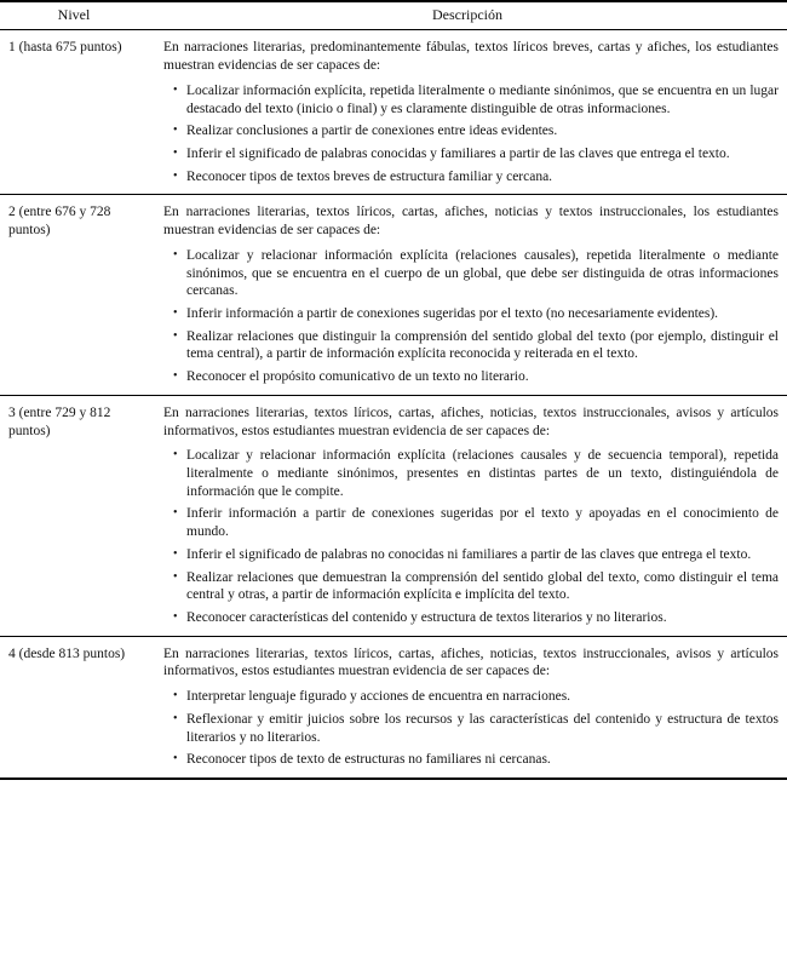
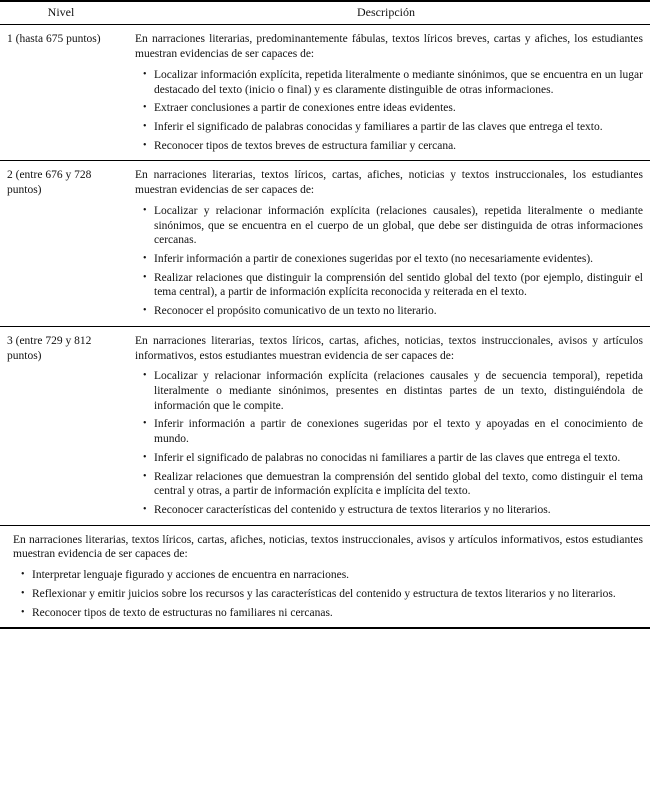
  Nivel
  Descripción
  1 (hasta 675 puntos)
  En narraciones literarias, predominantemente fábulas, textos líricos breves, cartas y afiches, los estudiantes muestran evidencias de ser capaces de:
  •
  Localizar información explícita, repetida literalmente o mediante sinónimos, que se encuentra en un lugar destacado del texto (inicio o final) y es claramente distinguible de otras informaciones.
  •
- Realizar conclusiones a partir de conexiones entre ideas evidentes.
+ Extraer conclusiones a partir de conexiones entre ideas evidentes.
  •
  Inferir el significado de palabras conocidas y familiares a partir de las claves que entrega el texto.
  •
  Reconocer tipos de textos breves de estructura familiar y cercana.
  2 (entre 676 y 728 puntos)
  En narraciones literarias, textos líricos, cartas, afiches, noticias y textos instruccionales, los estudiantes muestran evidencias de ser capaces de:
  •
  Localizar y relacionar información explícita (relaciones causales), repetida literalmente o mediante sinónimos, que se encuentra en el cuerpo de un global, que debe ser distinguida de otras informaciones cercanas.
  •
  Inferir información a partir de conexiones sugeridas por el texto (no necesariamente evidentes).
  •
  Realizar relaciones que distinguir la comprensión del sentido global del texto (por ejemplo, distinguir el tema central), a partir de información explícita reconocida y reiterada en el texto.
  •
  Reconocer el propósito comunicativo de un texto no literario.
  3 (entre 729 y 812 puntos)
  En narraciones literarias, textos líricos, cartas, afiches, noticias, textos instruccionales, avisos y artículos informativos, estos estudiantes muestran evidencia de ser capaces de:
  •
  Localizar y relacionar información explícita (relaciones causales y de secuencia temporal), repetida literalmente o mediante sinónimos, presentes en distintas partes de un texto, distinguiéndola de información que le compite.
  •
  Inferir información a partir de conexiones sugeridas por el texto y apoyadas en el conocimiento de mundo.
  •
  Inferir el significado de palabras no conocidas ni familiares a partir de las claves que entrega el texto.
  •
  Realizar relaciones que demuestran la comprensión del sentido global del texto, como distinguir el tema central y otras, a partir de información explícita e implícita del texto.
  •
  Reconocer características del contenido y estructura de textos literarios y no literarios.
- 4 (desde 813 puntos)
  En narraciones literarias, textos líricos, cartas, afiches, noticias, textos instruccionales, avisos y artículos informativos, estos estudiantes muestran evidencia de ser capaces de:
  •
  Interpretar lenguaje figurado y acciones de encuentra en narraciones.
  •
  Reflexionar y emitir juicios sobre los recursos y las características del contenido y estructura de textos literarios y no literarios.
  •
  Reconocer tipos de texto de estructuras no familiares ni cercanas.
